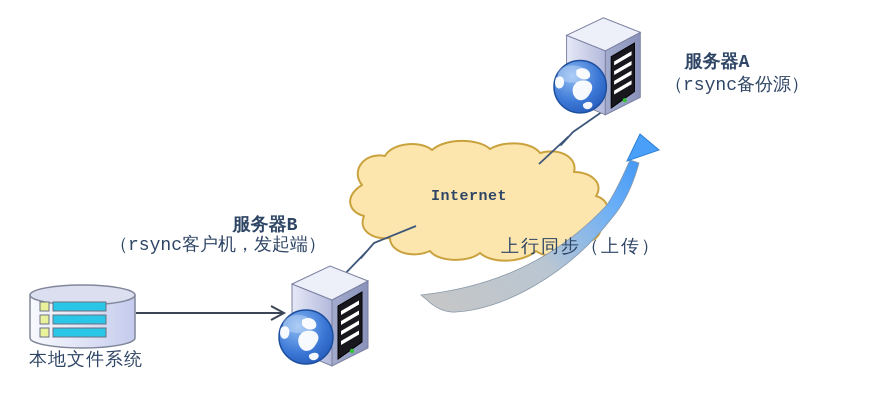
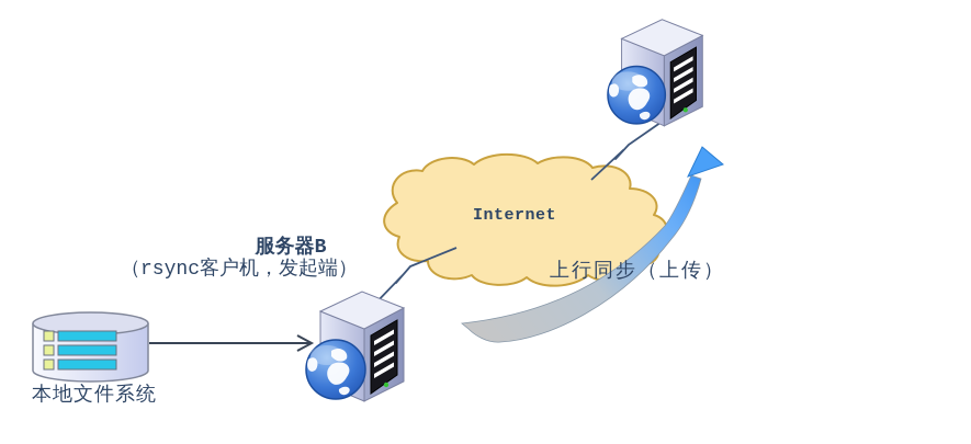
  Internet
- 服务器A
- （rsync备份源）
  服务器B
  （rsync客户机，发起端）
  上行同步（上传）
  本地文件系统
